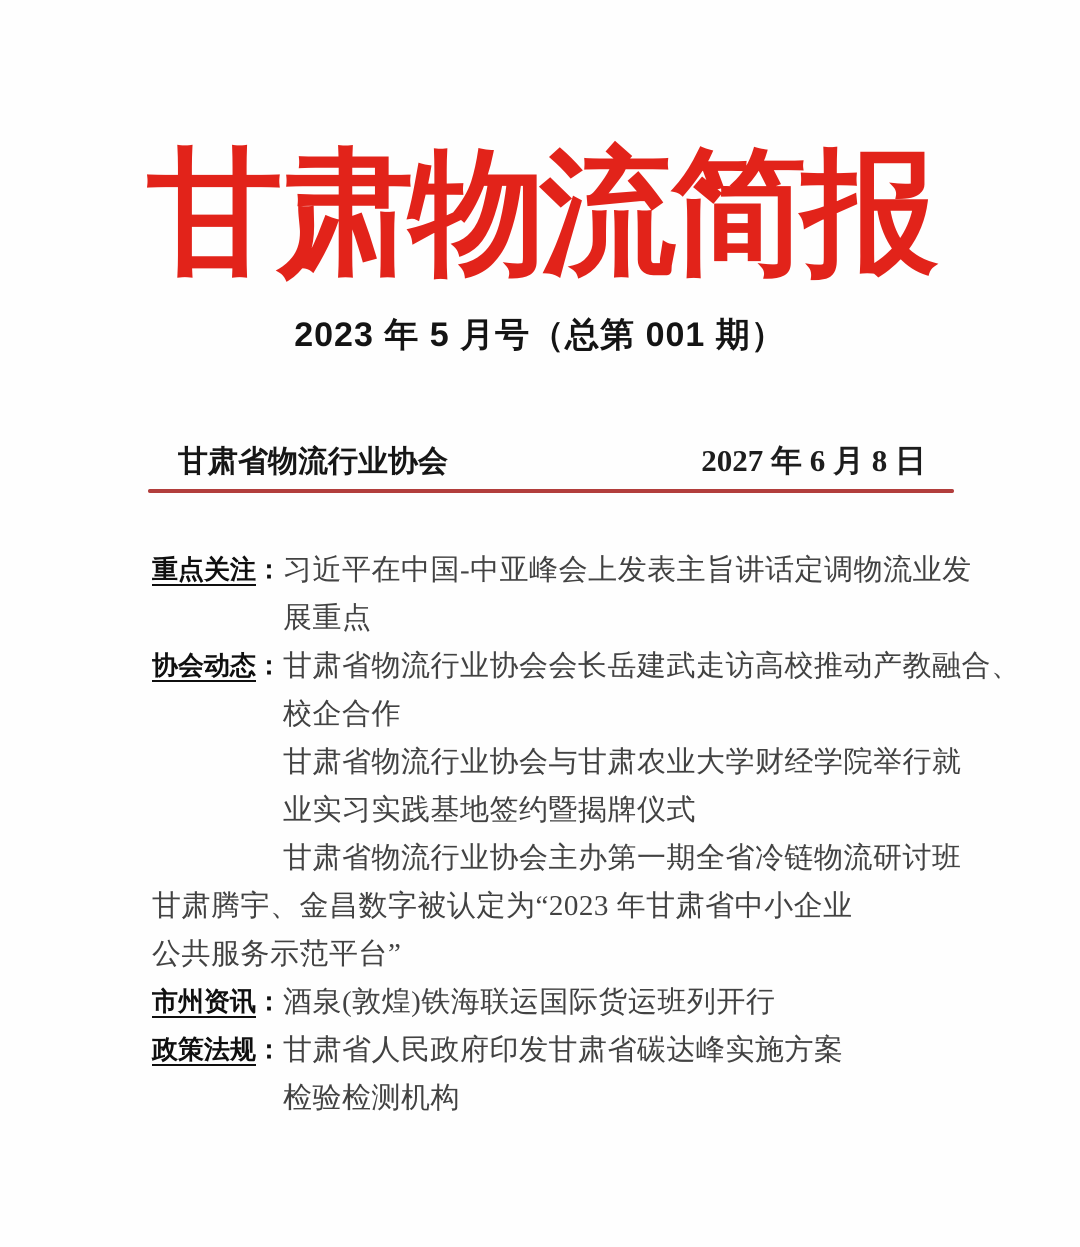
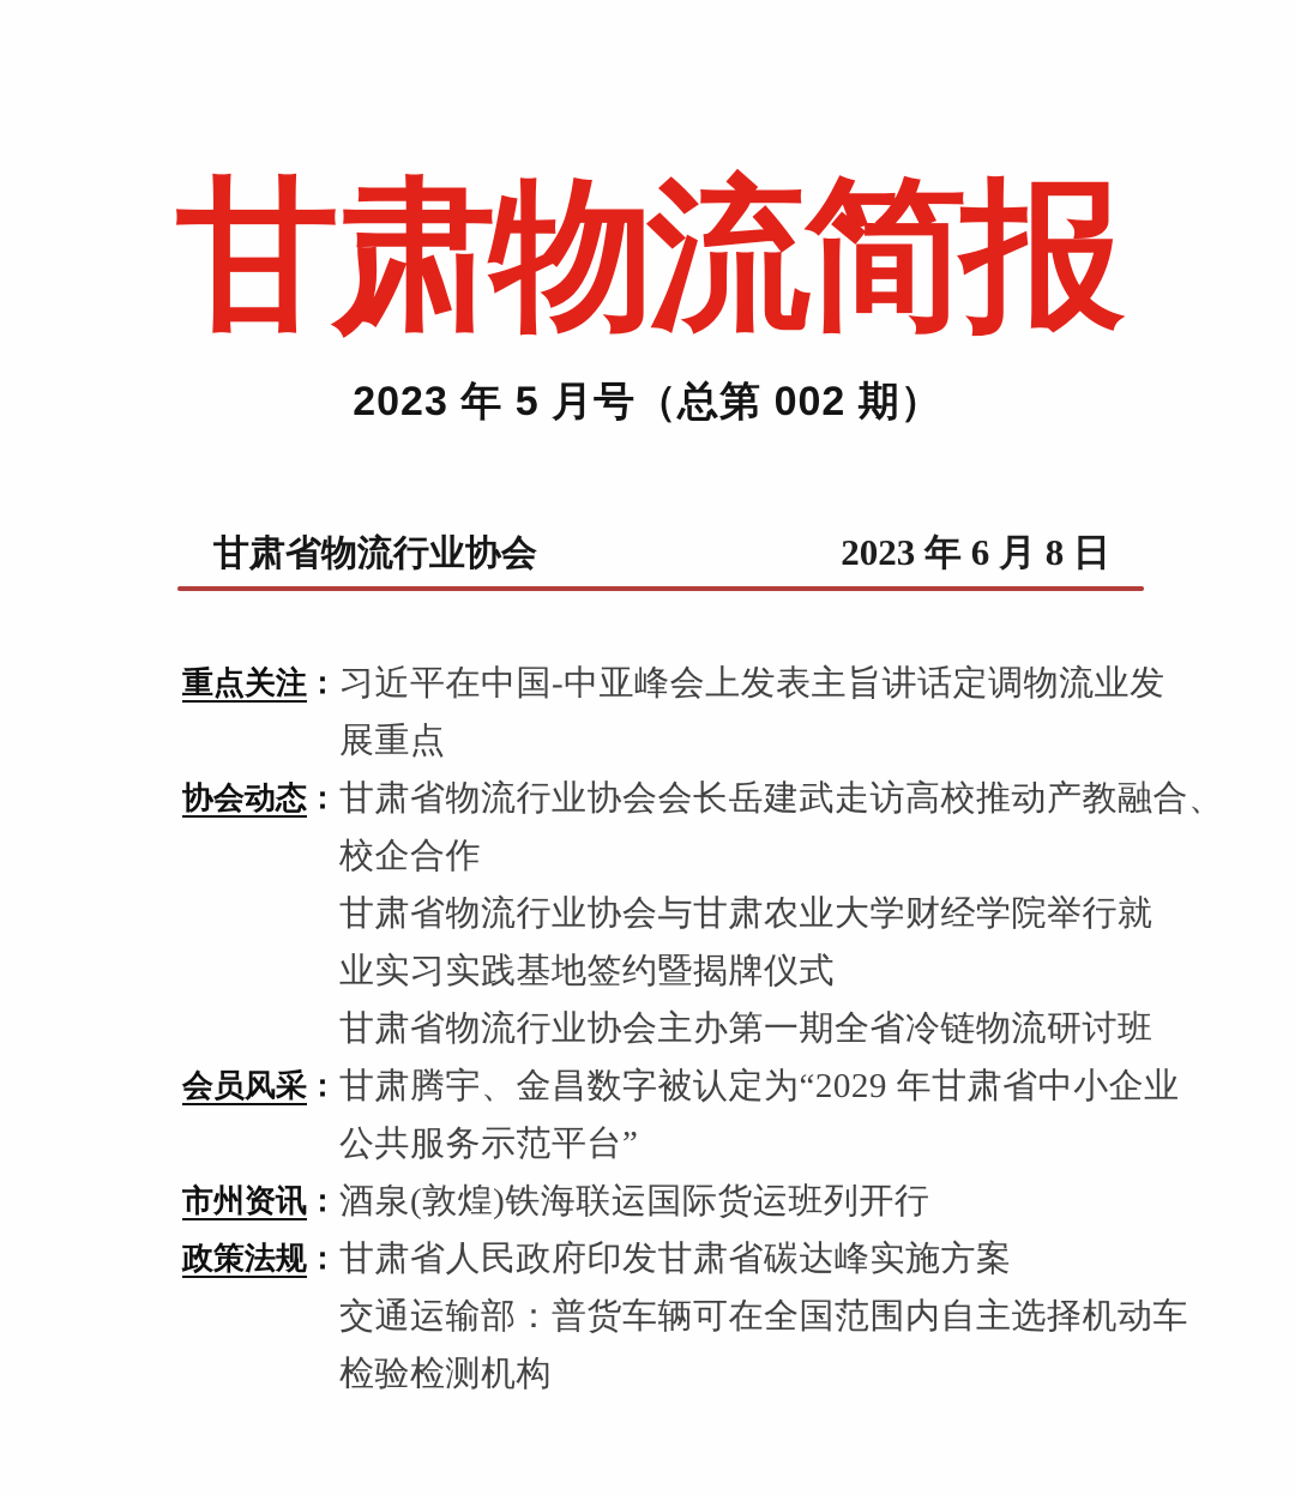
  甘肃物流简报
- 2023 年 5 月号（总第 001 期）
+ 2023 年 5 月号（总第 002 期）
  甘肃省物流行业协会
- 2027 年 6 月 8 日
+ 2023 年 6 月 8 日
  重点关注：
  习近平在中国-中亚峰会上发表主旨讲话定调物流业发
  展重点
  协会动态：
  甘肃省物流行业协会会长岳建武走访高校推动产教融合、
  校企合作
  甘肃省物流行业协会与甘肃农业大学财经学院举行就
  业实习实践基地签约暨揭牌仪式
  甘肃省物流行业协会主办第一期全省冷链物流研讨班
+ 会员风采：
- 甘肃腾宇、金昌数字被认定为“2023 年甘肃省中小企业
+ 甘肃腾宇、金昌数字被认定为“2029 年甘肃省中小企业
  公共服务示范平台”
  市州资讯：
  酒泉(敦煌)铁海联运国际货运班列开行
  政策法规：
  甘肃省人民政府印发甘肃省碳达峰实施方案
+ 交通运输部：普货车辆可在全国范围内自主选择机动车
  检验检测机构
